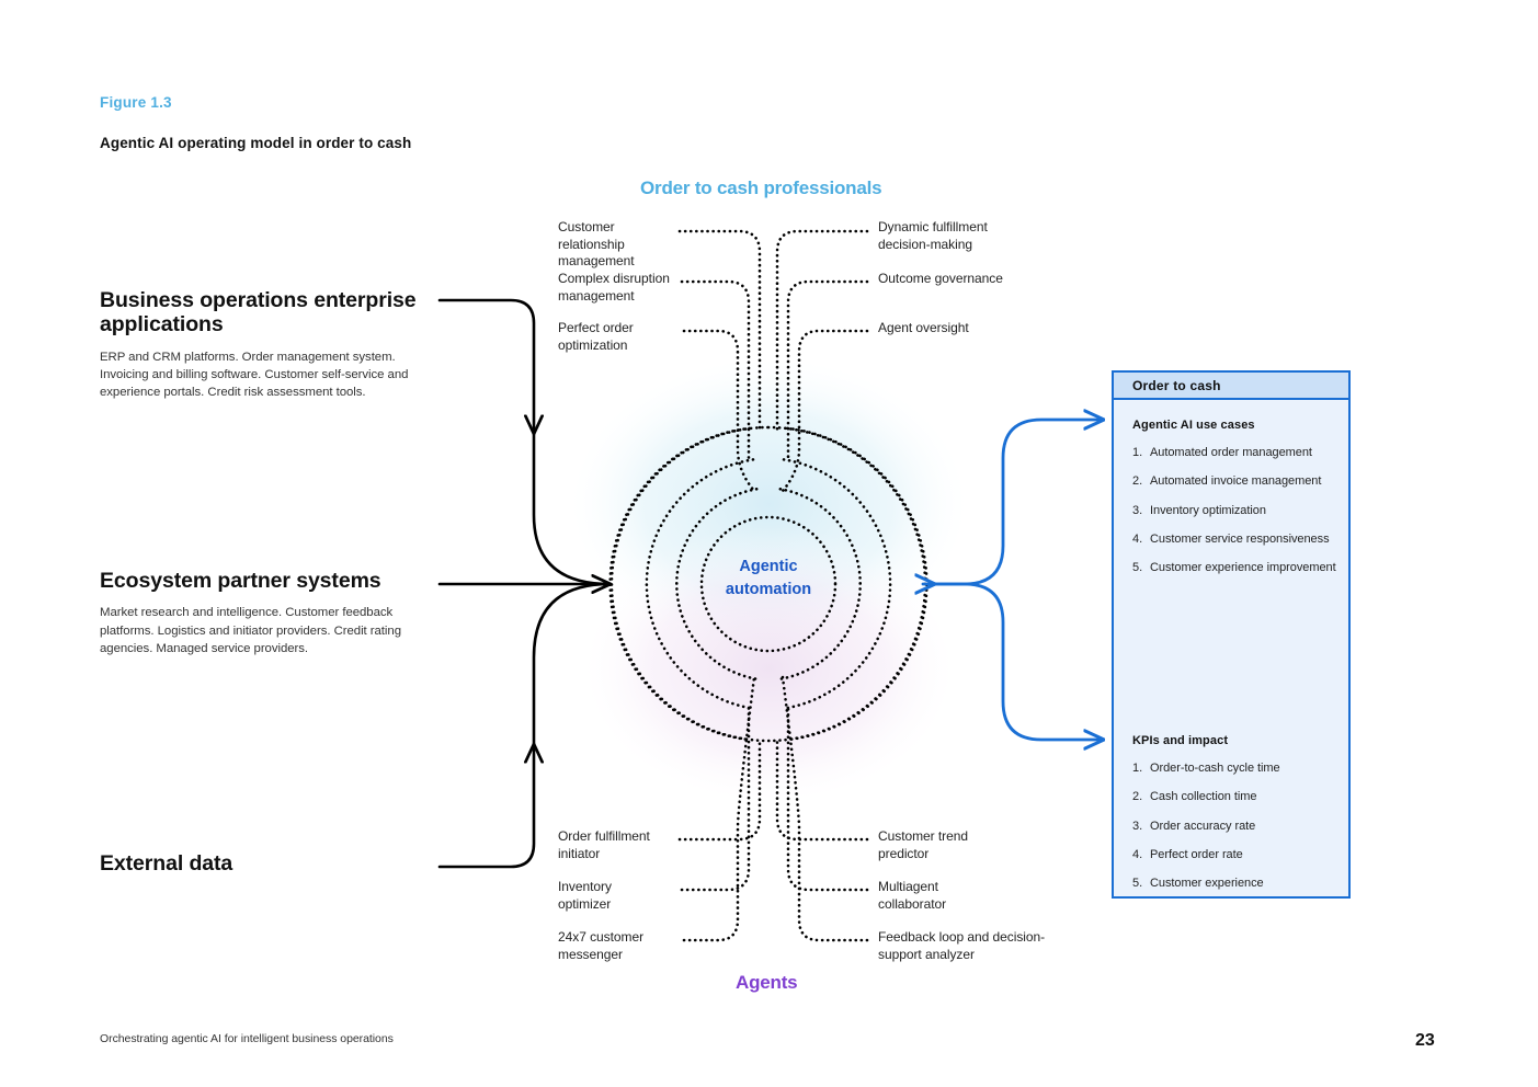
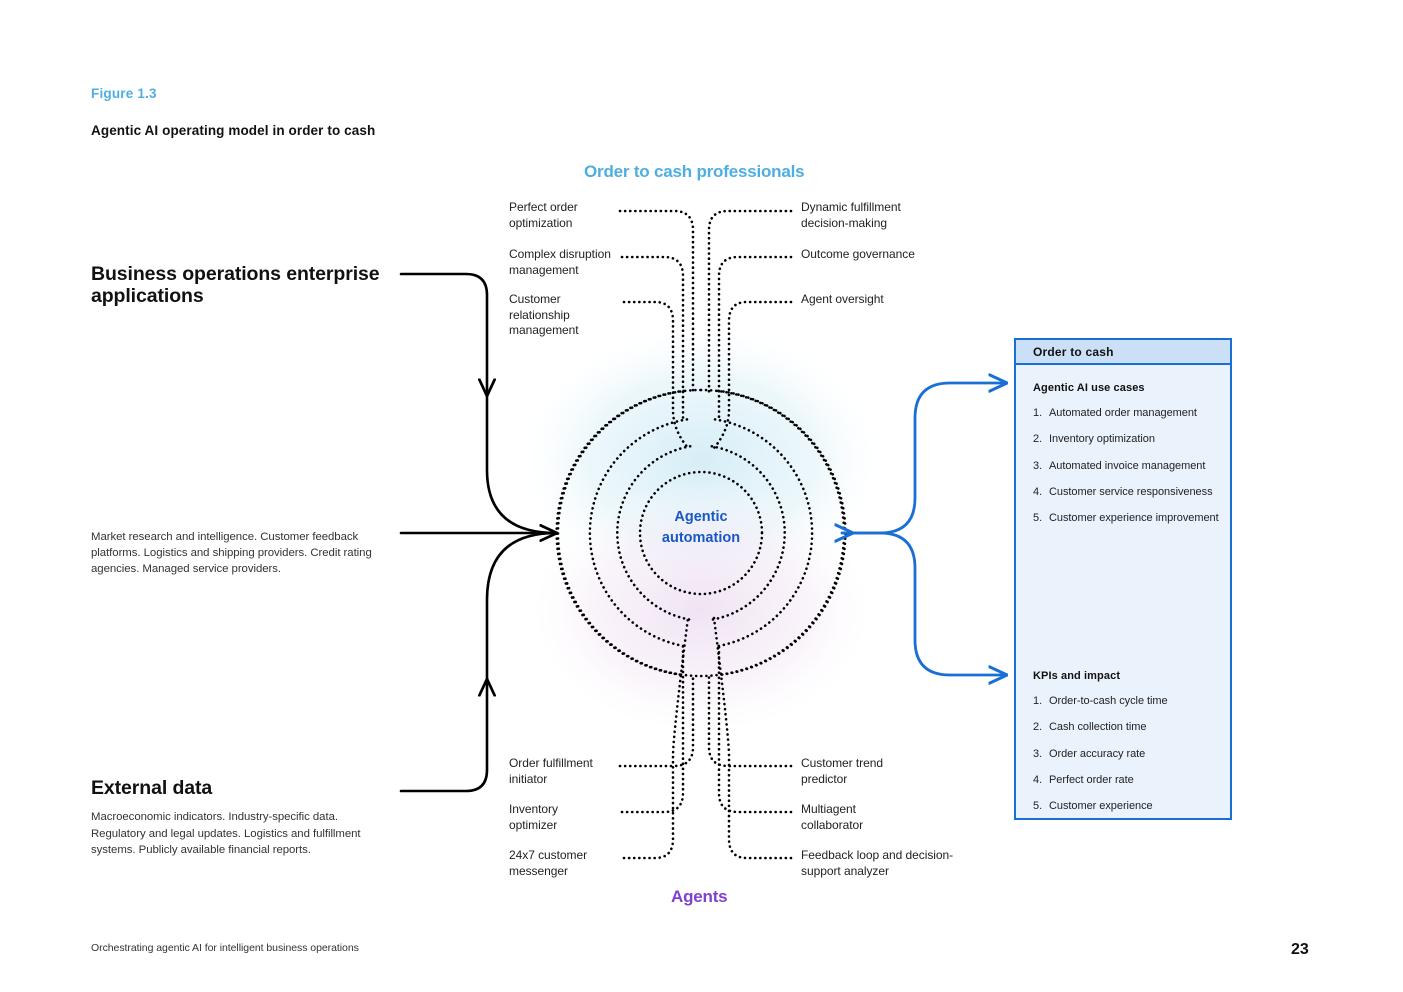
  Figure 1.3
  Agentic AI operating model in order to cash
  Business operations enterprise applications
- ERP and CRM platforms. Order management system. Invoicing and billing software. Customer self-service and experience portals. Credit risk assessment tools.
- Ecosystem partner systems
- Market research and intelligence. Customer feedback platforms. Logistics and initiator providers. Credit rating agencies. Managed service providers.
+ Market research and intelligence. Customer feedback platforms. Logistics and shipping providers. Credit rating agencies. Managed service providers.
  External data
+ Macroeconomic indicators. Industry-specific data. Regulatory and legal updates. Logistics and fulfillment systems. Publicly available financial reports.
  Order to cash professionals
  Agents
  Agentic automation
- Customer relationship management
+ Perfect order optimization
  Complex disruption management
- Perfect order optimization
+ Customer relationship management
  Dynamic fulfillment decision-making
  Outcome governance
  Agent oversight
  Order fulfillment initiator
  Inventory optimizer
  24x7 customer messenger
  Customer trend predictor
  Multiagent collaborator
  Feedback loop and decision-support analyzer
  Order to cash
  Agentic AI use cases
  1.
  Automated order management
  2.
- Automated invoice management
+ Inventory optimization
  3.
- Inventory optimization
+ Automated invoice management
  4.
  Customer service responsiveness
  5.
  Customer experience improvement
  KPIs and impact
  1.
  Order-to-cash cycle time
  2.
  Cash collection time
  3.
  Order accuracy rate
  4.
  Perfect order rate
  5.
  Customer experience
  Orchestrating agentic AI for intelligent business operations
  23
